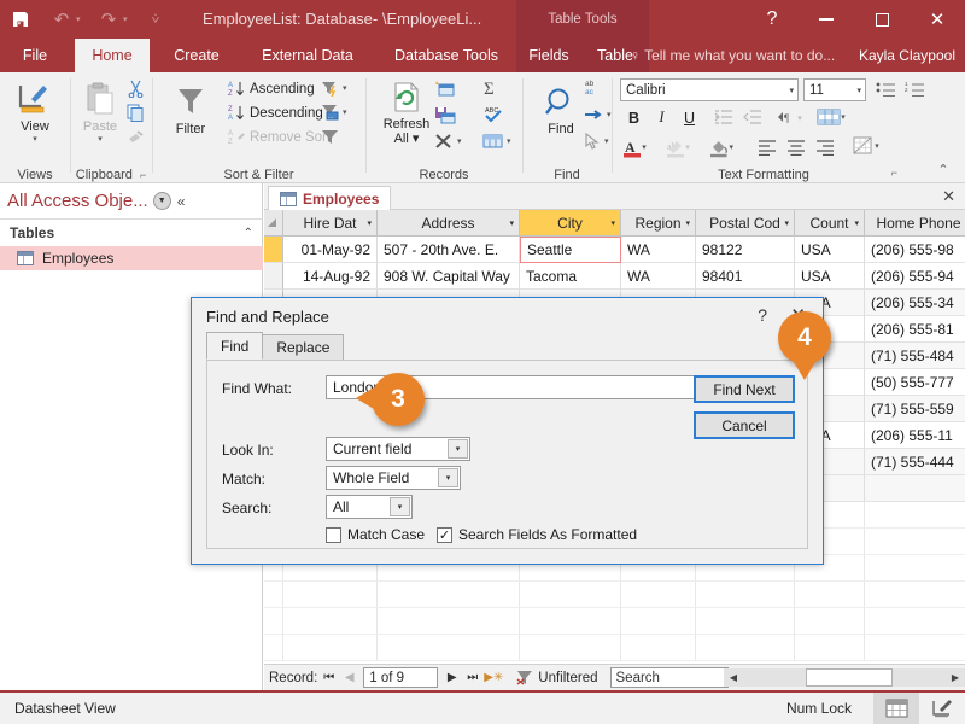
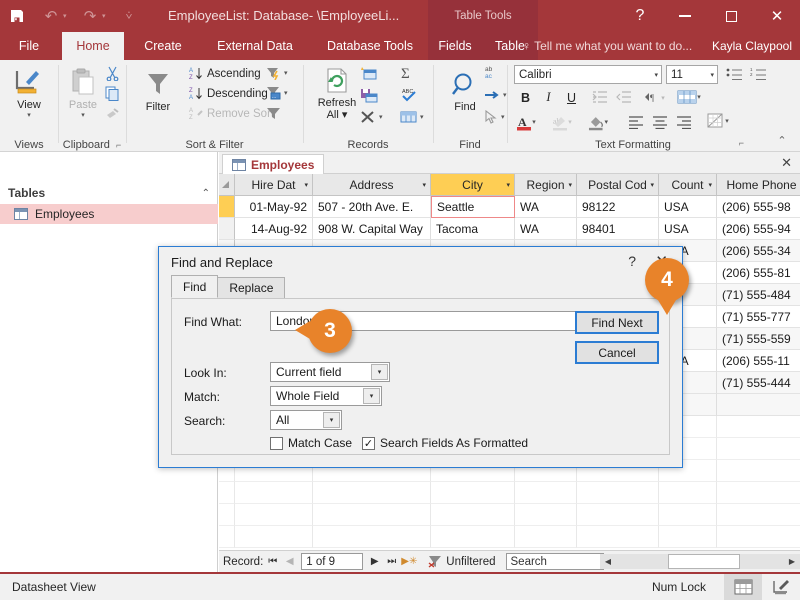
  ↶
  ↷
  ⩒
  EmployeeList: Database- \EmployeeLi...
  Table Tools
  ?
  ✕
  File
  Home
  Create
  External Data
  Database Tools
  Fields
  Table
  ♀ Tell me what you want to do...
  Kayla Claypool
  View
  Views
  Paste
  Clipboard ⌐
  Filter
  Ascending
  Descending
  Remove Sor
  Sort & Filter
  Refresh
  All ▾
  Σ
  Records
  Find
  Find
  Calibri
  11
  B
  I
  U
  ¶
  A
  Text Formatting
  ⌐
  ⌃
- All Access Obje...
- «
  Tables
  ⌃
  Employees
  Employees
  ✕
  Hire Dat
  Address
  City
  Region
  Postal Cod
  Count
  Home Phone
  01-May-92
  507 - 20th Ave. E.
  Seattle
  WA
  98122
  USA
  (206) 555-98
  14-Aug-92
  908 W. Capital Way
  Tacoma
  WA
  98401
  USA
  (206) 555-94
  (206) 555-34
  (206) 555-81
  (71) 555-484
- (50) 555-777
+ (71) 555-777
  (71) 555-559
  (206) 555-11
  (71) 555-444
  Record:
  ⏮
  ◀
  1 of 9
  ▶
  ⏭
  ▶✳
  Unfiltered
  Search
  ◀
  ▶
  Datasheet View
  Num Lock
  Find and Replace
  ?
  Find
  Replace
  Find What:
  Londo
  Look In:
  Current field
  Match:
  Whole Field
  Search:
  All
  Match Case
  ✓
  Search Fields As Formatted
  Find Next
  Cancel
  3
  4
